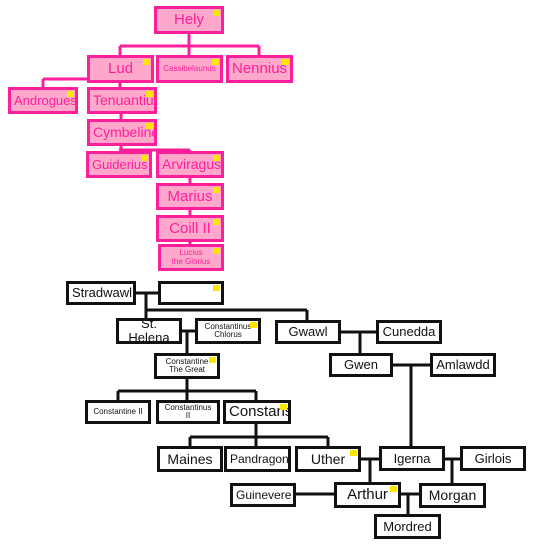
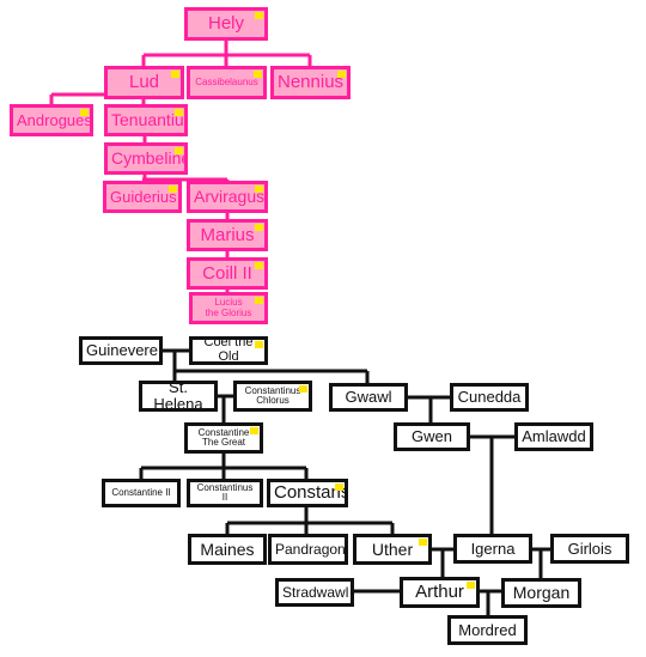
  Hely
  Lud
  Cassibelaunus
  Nennius
  Androgues
  Tenuantiu
  Cymbelin
  Guiderius
  Arviragus
  Marius
  Coill II
  Lucius
  the Glorius
- Stradwawl
+ Guinevere
+ Coel the Old
  St. Helena
  Constantinu
  Chlorus
  Gwawl
  Cunedda
  Constantine
  The Great
  Gwen
  Amlawdd
  Constantine II
  Constantinus II
  Constan
  Maines
  Pandragon
  Uther
  Igerna
  Girlois
- Guinevere
+ Stradwawl
  Arthur
  Morgan
  Mordred
